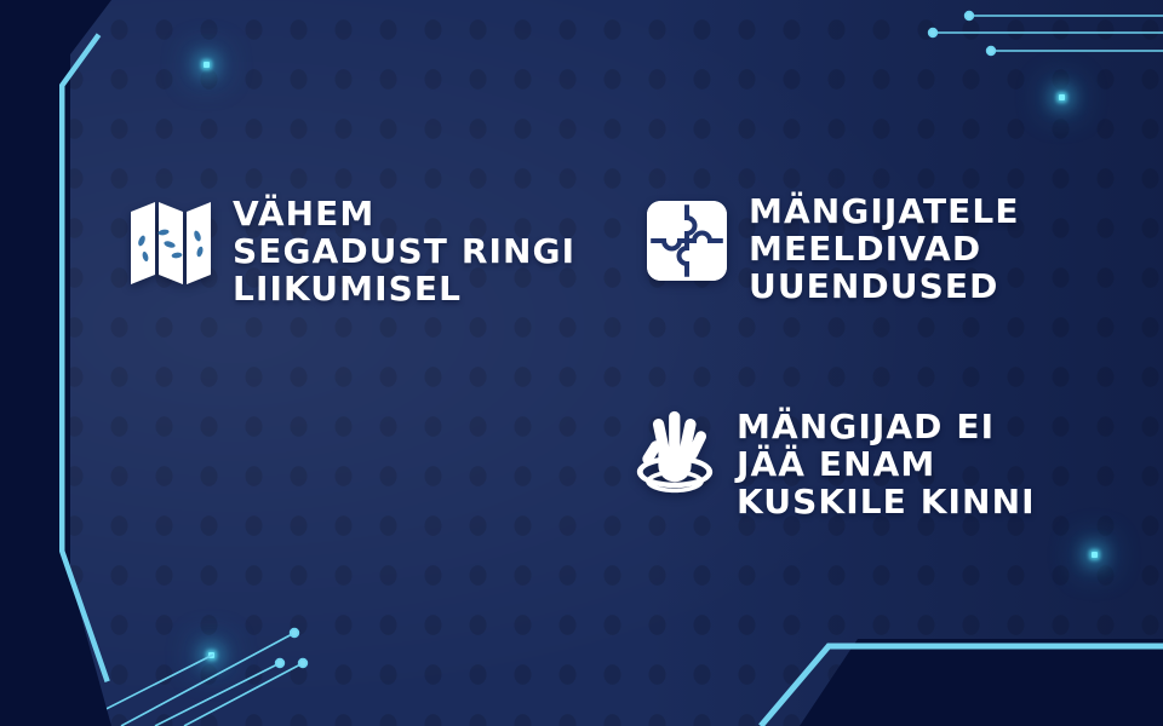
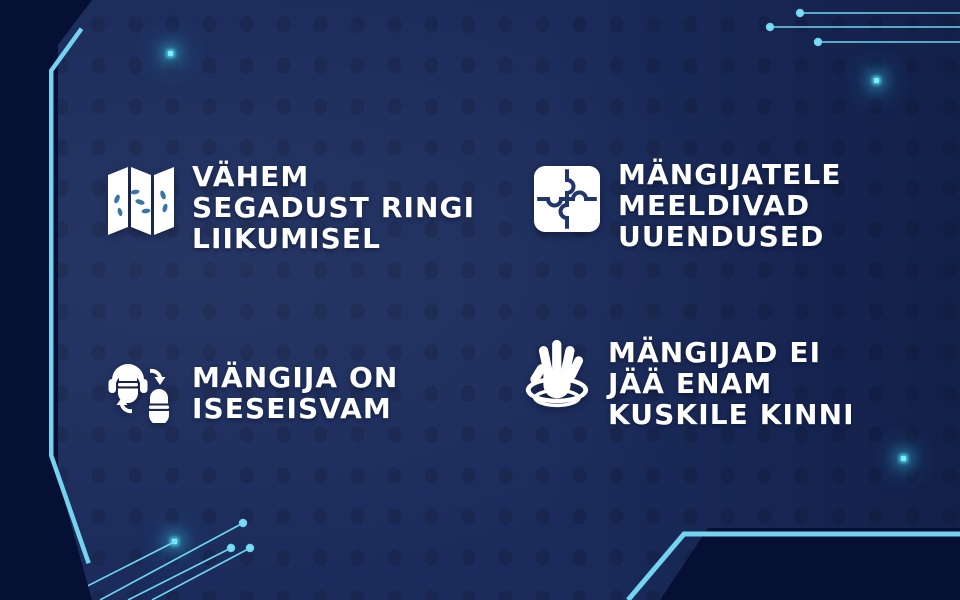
  VÄHEM
  SEGADUST RINGI
  LIIKUMISEL
  MÄNGIJATELE
  MEELDIVAD
  UUENDUSED
+ MÄNGIJA ON
+ ISESEISVAM
  MÄNGIJAD EI
  JÄÄ ENAM
  KUSKILE KINNI
